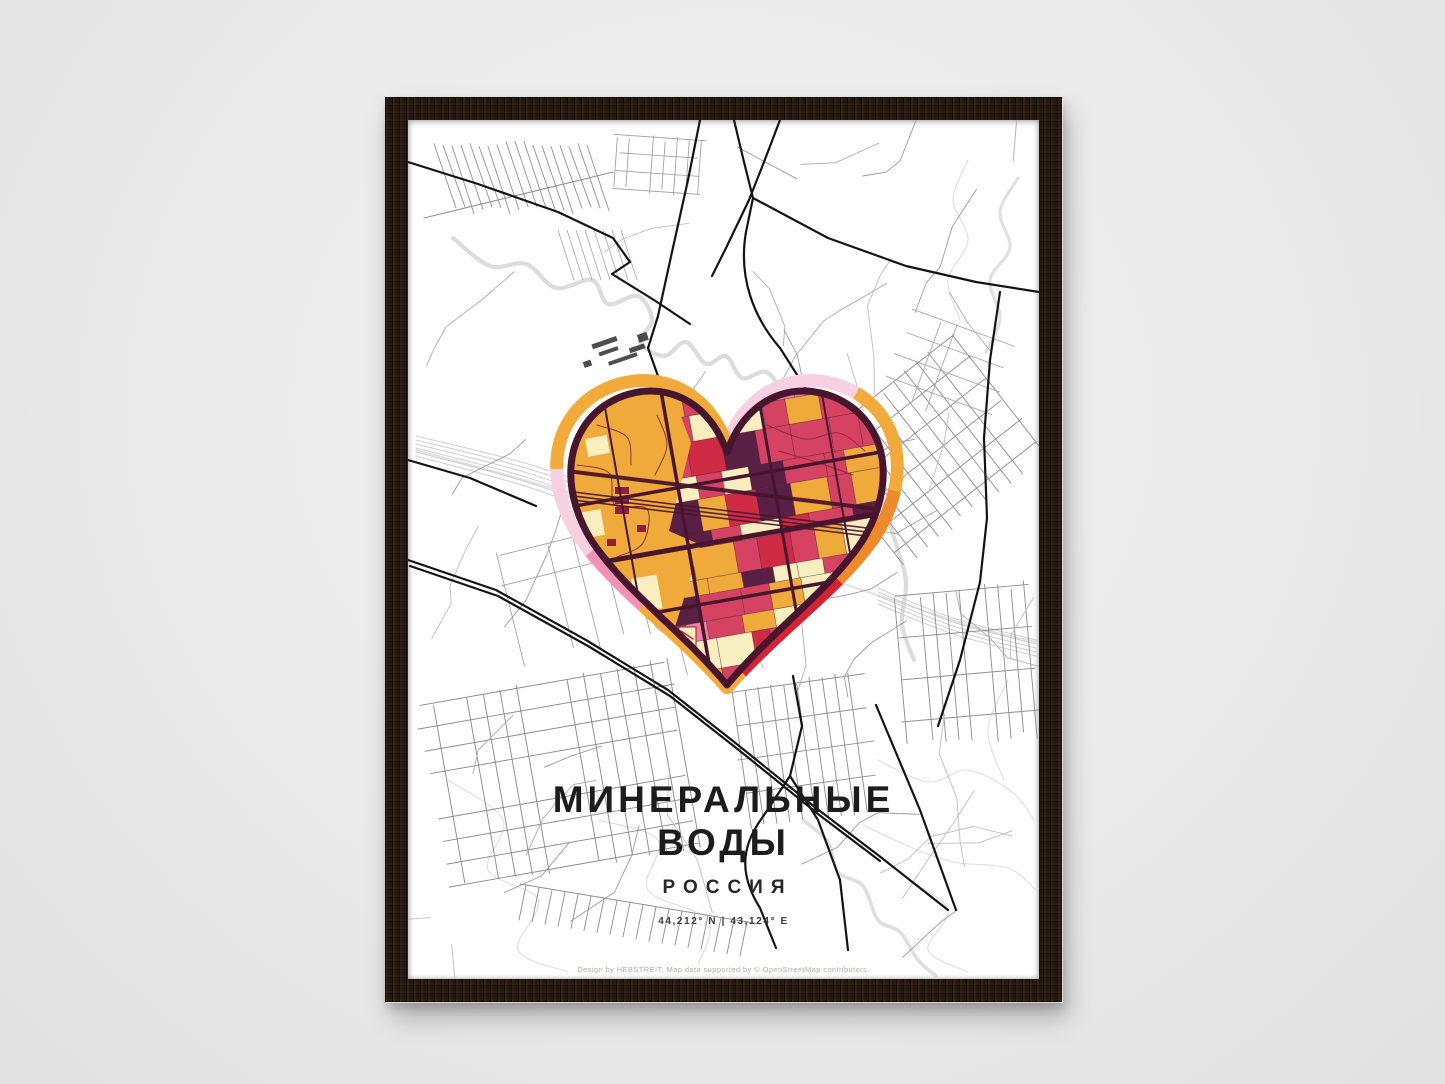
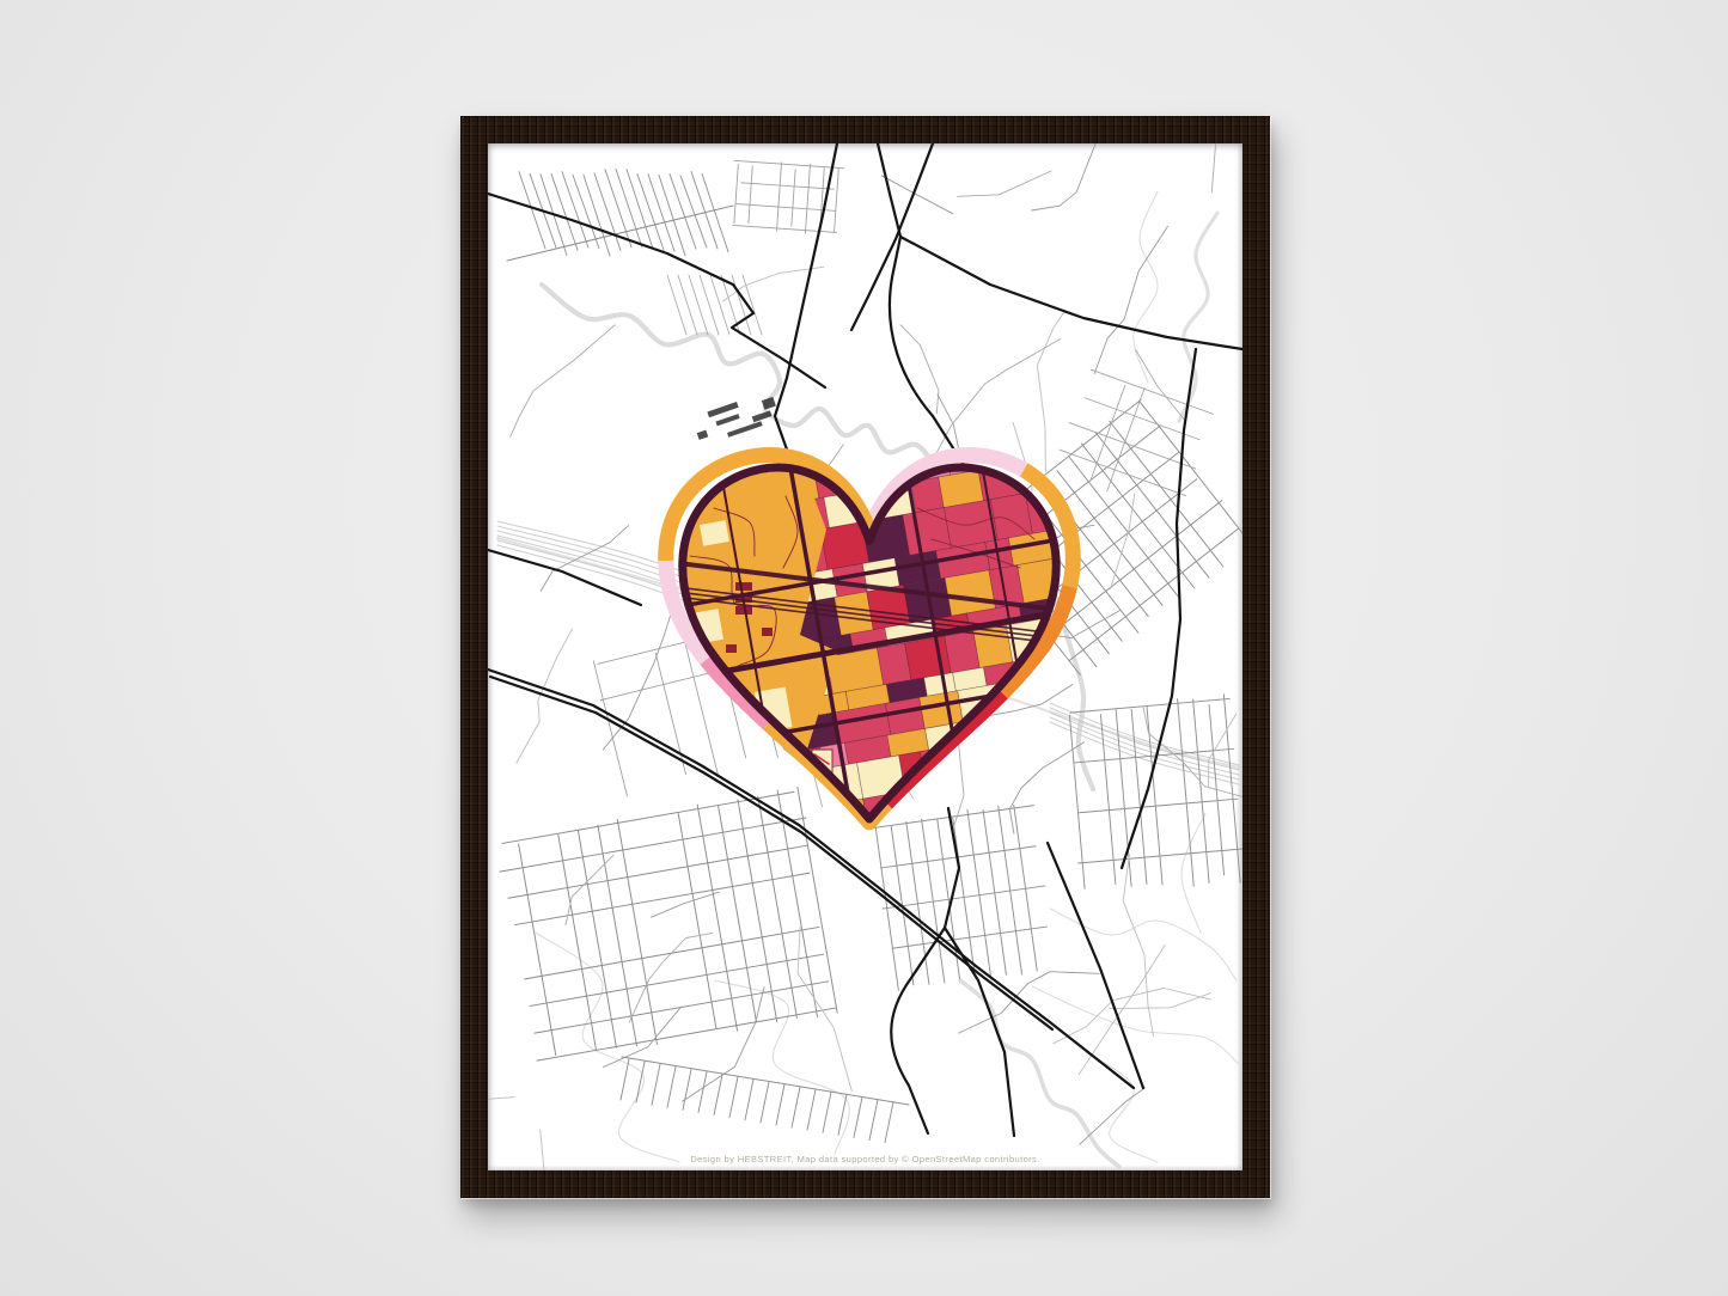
- МИНЕРАЛЬНЫЕ ВОДЫ
- РОССИЯ
- 44,212° N | 43,124° E
  Design by HEBSTREIT, Map data supported by © OpenStreetMap contributors.
